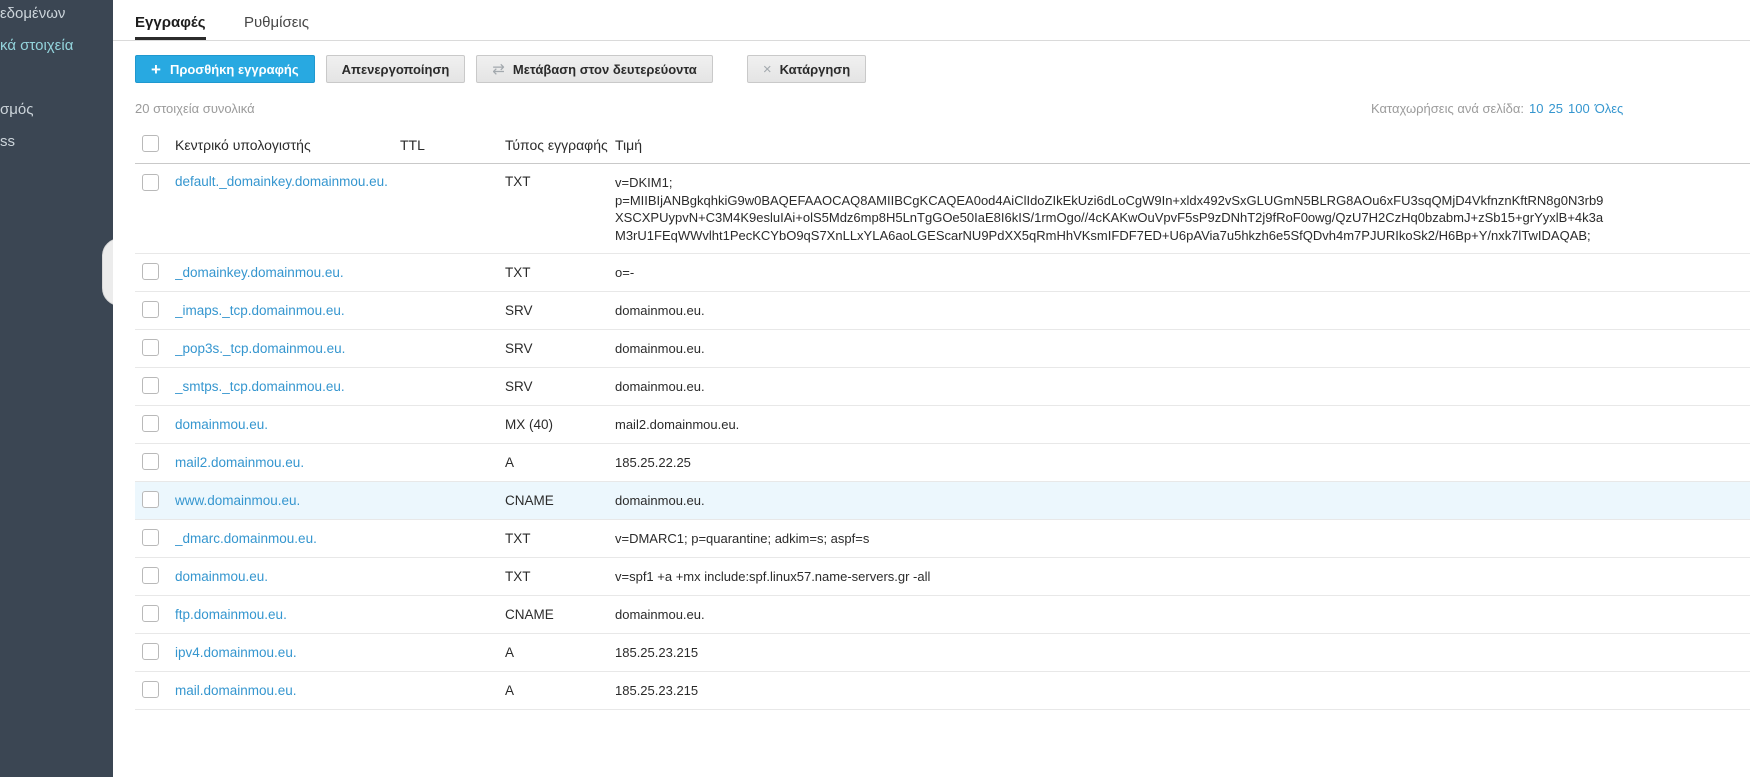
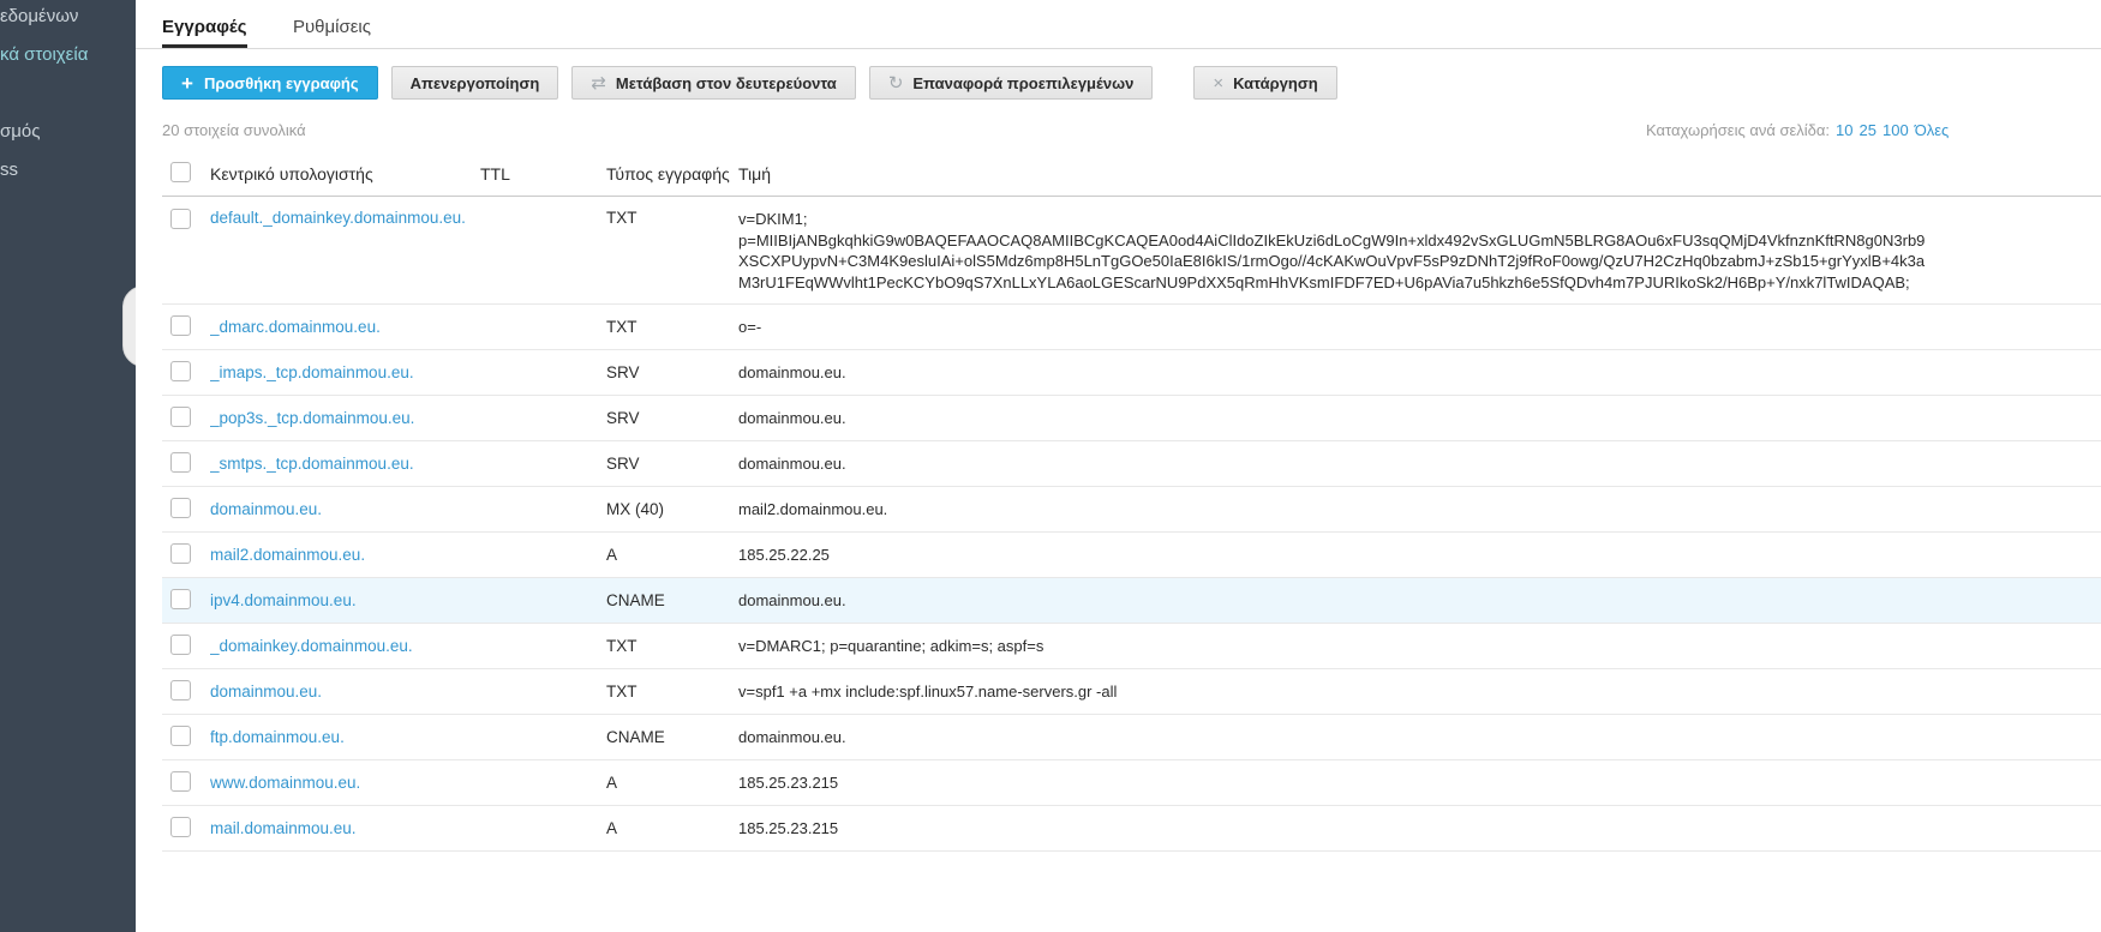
  εδομένων
  κά στοιχεία
  σμός
  ss
  Εγγραφές Ρυθμίσεις
  +
  Προσθήκη εγγραφής
  Απενεργοποίηση
  ⇄
  Μετάβαση στον δευτερεύοντα
+ ↻
+ Επαναφορά προεπιλεγμένων
  ×
  Κατάργηση
  20 στοιχεία συνολικά
  Καταχωρήσεις ανά σελίδα: 10 25 100 Όλες
  Κεντρικό υπολογιστής
  TTL
  Τύπος εγγραφής
  Τιμή
  default._domainkey.domainmou.eu.
  TXT
  v=DKIM1;
  p=MIIBIjANBgkqhkiG9w0BAQEFAAOCAQ8AMIIBCgKCAQEA0od4AiClIdoZIkEkUzi6dLoCgW9In+xldx492vSxGLUGmN5BLRG8AOu6xFU3sqQMjD4VkfnznKftRN8g0N3rb9
  XSCXPUypvN+C3M4K9esluIAi+olS5Mdz6mp8H5LnTgGOe50IaE8I6kIS/1rmOgo//4cKAKwOuVpvF5sP9zDNhT2j9fRoF0owg/QzU7H2CzHq0bzabmJ+zSb15+grYyxlB+4k3a
  M3rU1FEqWWvlht1PecKCYbO9qS7XnLLxYLA6aoLGEScarNU9PdXX5qRmHhVKsmIFDF7ED+U6pAVia7u5hkzh6e5SfQDvh4m7PJURIkoSk2/H6Bp+Y/nxk7lTwIDAQAB;
- _domainkey.domainmou.eu.
+ _dmarc.domainmou.eu.
  TXT
  o=-
  _imaps._tcp.domainmou.eu.
  SRV
  domainmou.eu.
  _pop3s._tcp.domainmou.eu.
  SRV
  domainmou.eu.
  _smtps._tcp.domainmou.eu.
  SRV
  domainmou.eu.
  domainmou.eu.
  MX (40)
  mail2.domainmou.eu.
  mail2.domainmou.eu.
  A
  185.25.22.25
- www.domainmou.eu.
+ ipv4.domainmou.eu.
  CNAME
  domainmou.eu.
- _dmarc.domainmou.eu.
+ _domainkey.domainmou.eu.
  TXT
  v=DMARC1; p=quarantine; adkim=s; aspf=s
  domainmou.eu.
  TXT
  v=spf1 +a +mx include:spf.linux57.name-servers.gr -all
  ftp.domainmou.eu.
  CNAME
  domainmou.eu.
- ipv4.domainmou.eu.
+ www.domainmou.eu.
  A
  185.25.23.215
  mail.domainmou.eu.
  A
  185.25.23.215
